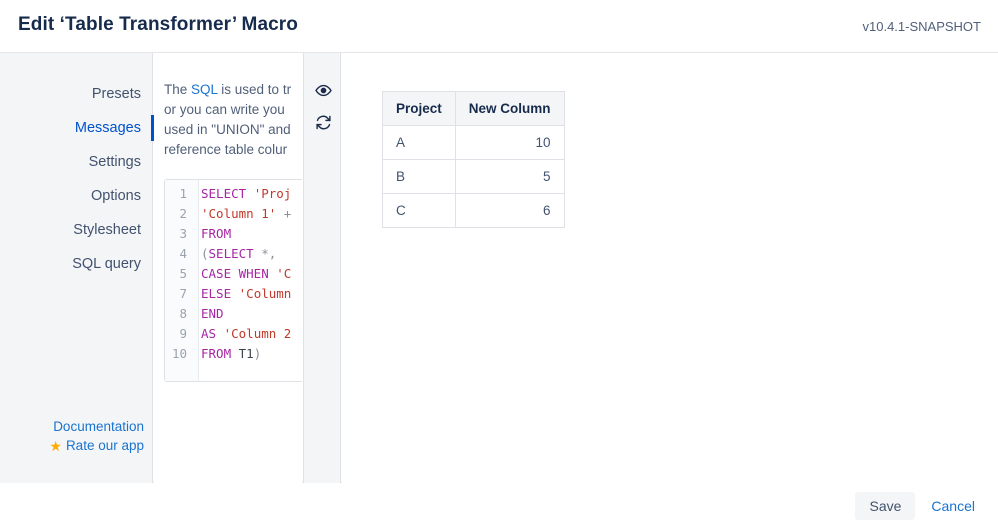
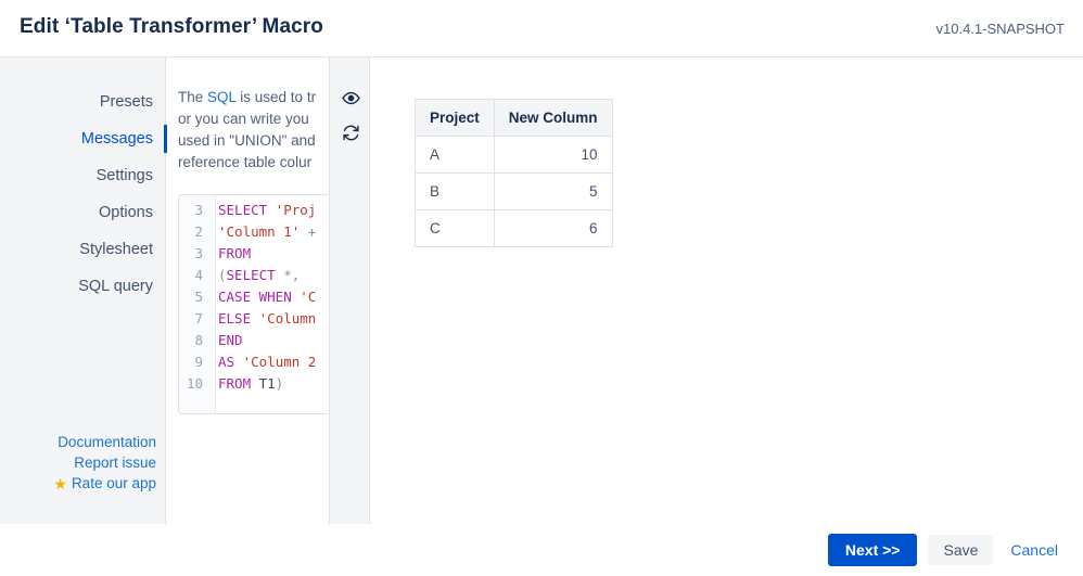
  Edit ‘Table Transformer’ Macro
  v10.4.1-SNAPSHOT
  Presets
  Messages
  Settings
  Options
  Stylesheet
  SQL query
  Documentation
+ Report issue
  ★
  Rate our app
  The SQL is used to tr or you can write you used in "UNION" and reference table colur
- 1 SELECT 'Proj
+ 3 SELECT 'Proj
  2 'Column 1' +
  3 FROM
  4 (SELECT *,
  5 CASE WHEN 'C
  7 ELSE 'Column
  8 END
  9 AS 'Column 2
  10 FROM T1)
  Project	New Column
  A	10
  B	5
  C	6
+ Next >>
  Save
  Cancel
